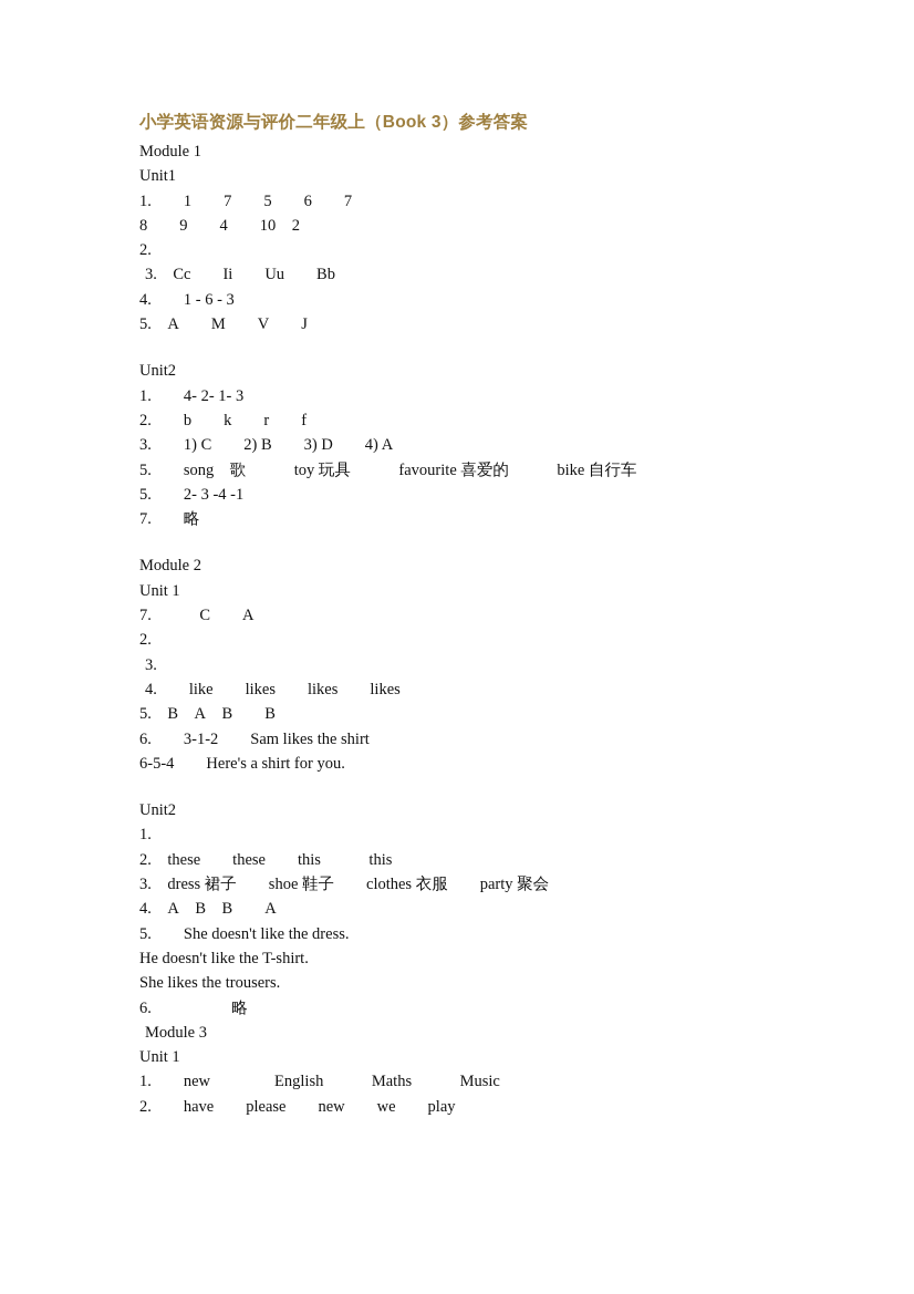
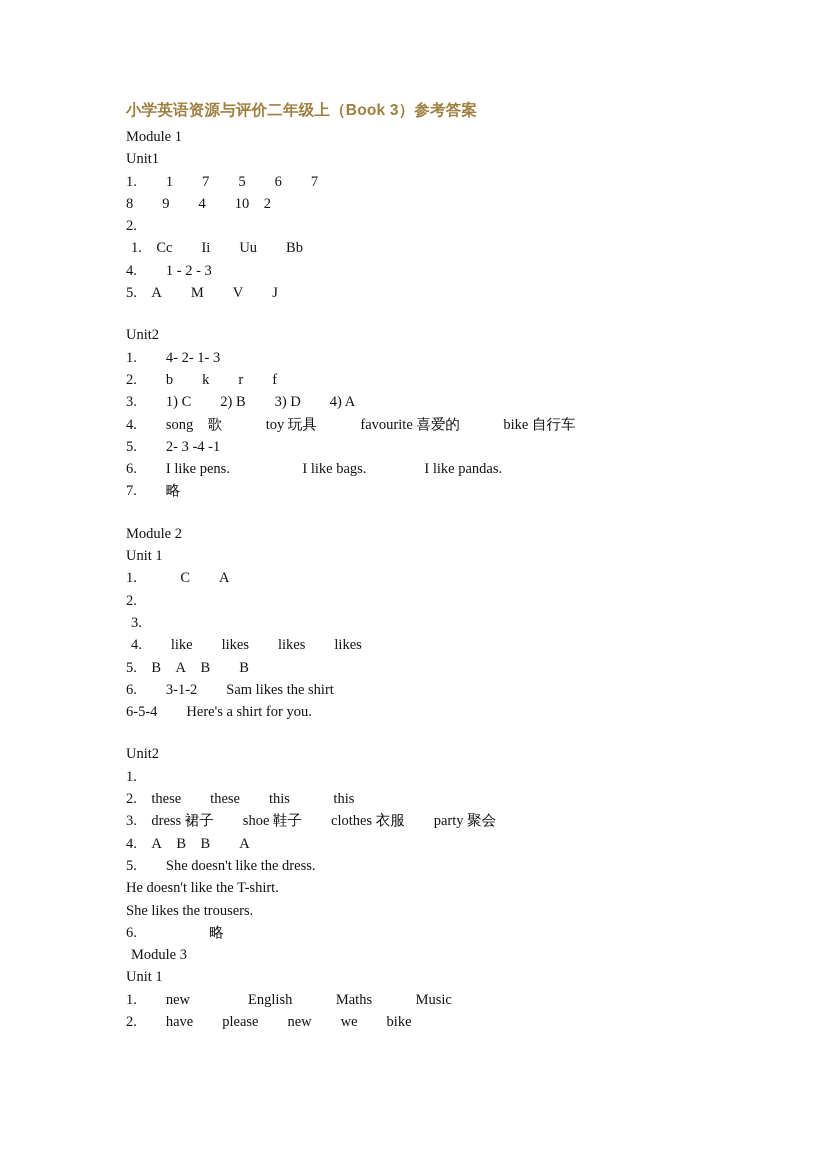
  小学英语资源与评价二年级上（Book 3）参考答案
  Module 1
  Unit1
  1. 1 7 5 6 7
  8 9 4 10 2
  2.
- 3. Cc Ii Uu Bb
+ 1. Cc Ii Uu Bb
- 4. 1 - 6 - 3
+ 4. 1 - 2 - 3
  5. A M V J
  Unit2
  1. 4- 2- 1- 3
  2. b k r f
  3. 1) C 2) B 3) D 4) A
- 5. song 歌 toy 玩具 favourite 喜爱的 bike 自行车
+ 4. song 歌 toy 玩具 favourite 喜爱的 bike 自行车
  5. 2- 3 -4 -1
+ 6. I like pens. I like bags. I like pandas.
  7. 略
  Module 2
  Unit 1
- 7. C A
+ 1. C A
  2.
  3.
  4. like likes likes likes
  5. B A B B
  6. 3-1-2 Sam likes the shirt
  6-5-4 Here's a shirt for you.
  Unit2
  1.
  2. these these this this
  3. dress 裙子 shoe 鞋子 clothes 衣服 party 聚会
  4. A B B A
  5. She doesn't like the dress.
  He doesn't like the T-shirt.
  She likes the trousers.
  6. 略
  Module 3
  Unit 1
  1. new English Maths Music
- 2. have please new we play
+ 2. have please new we bike
